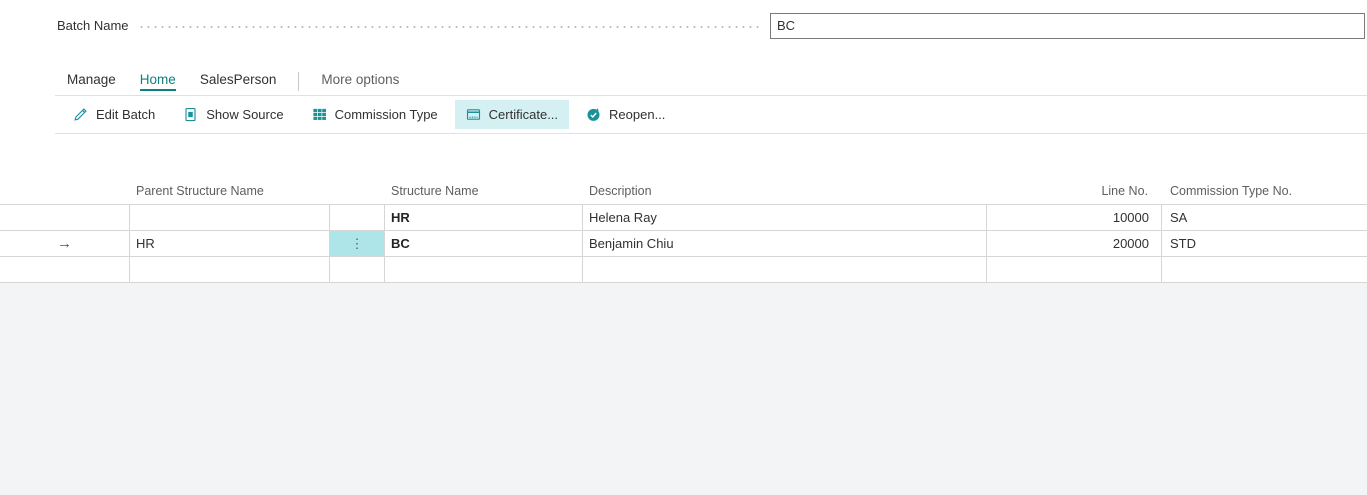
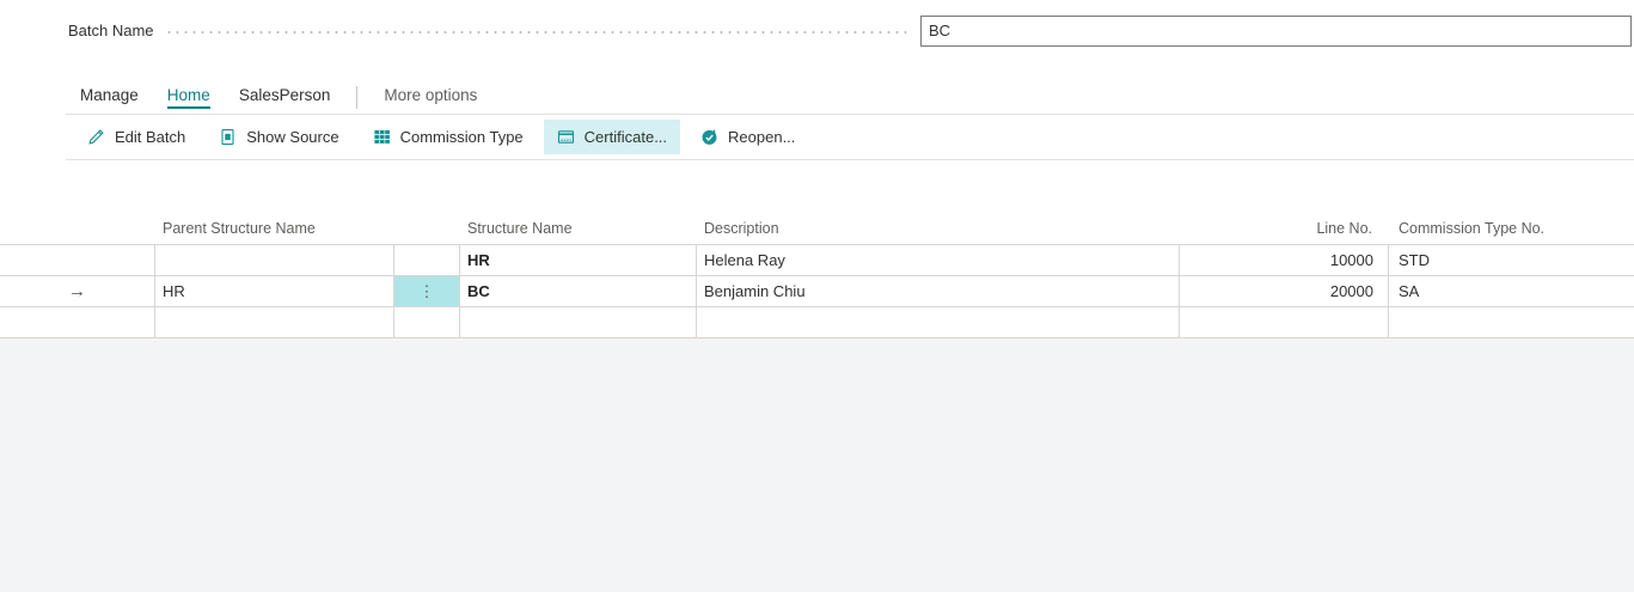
  Batch Name
  BC
  Manage
  Home
  SalesPerson
  More options
  Edit Batch
  Show Source
  Commission Type
  Certificate...
  Reopen...
  Parent Structure Name
  Structure Name
  Description
  Line No.
  Commission Type No.
  HR
  Helena Ray
  10000
- SA
+ STD
  →
  HR
  ⋮
  BC
  Benjamin Chiu
  20000
- STD
+ SA
